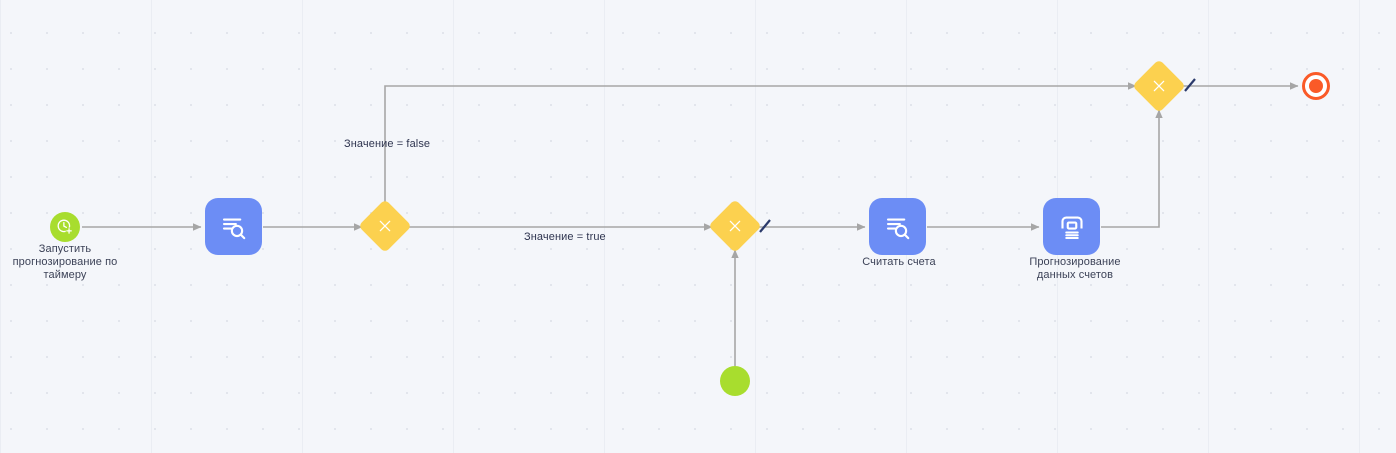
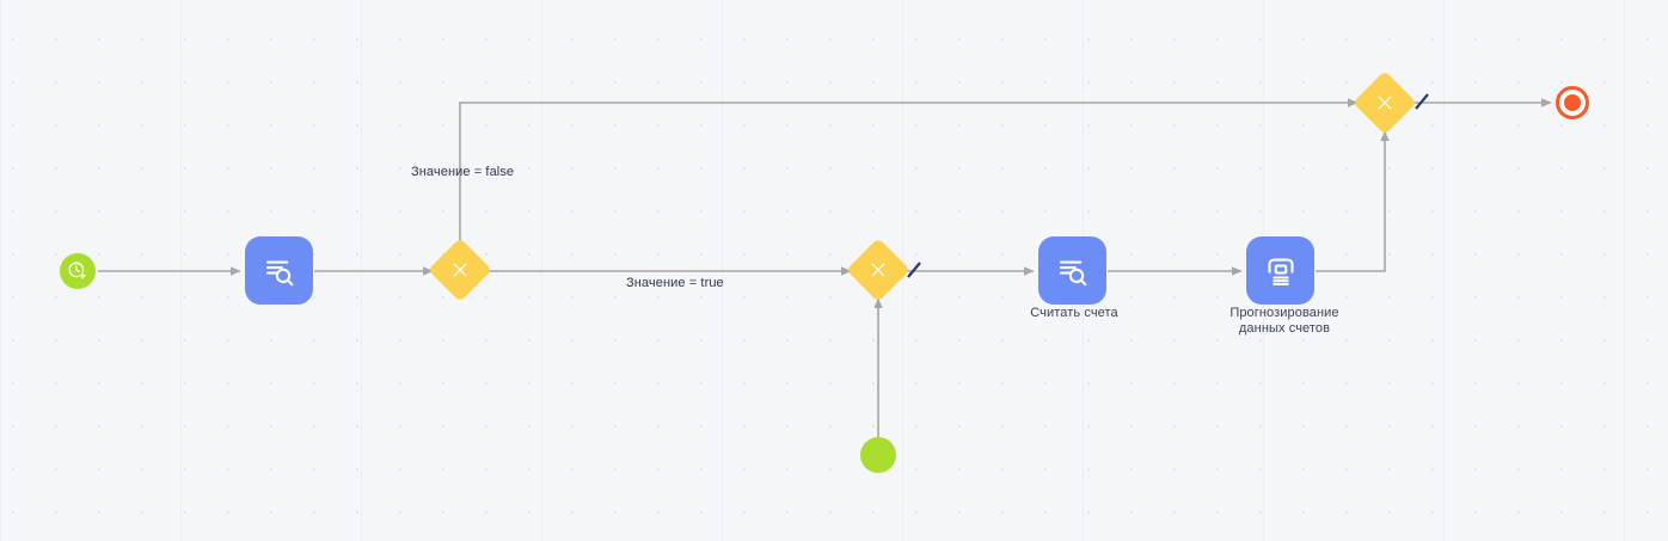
- Запустить
- прогнозирование по
- таймеру
  Считать счета
  Прогнозирование
  данных счетов
  Значение = false
  Значение = true
